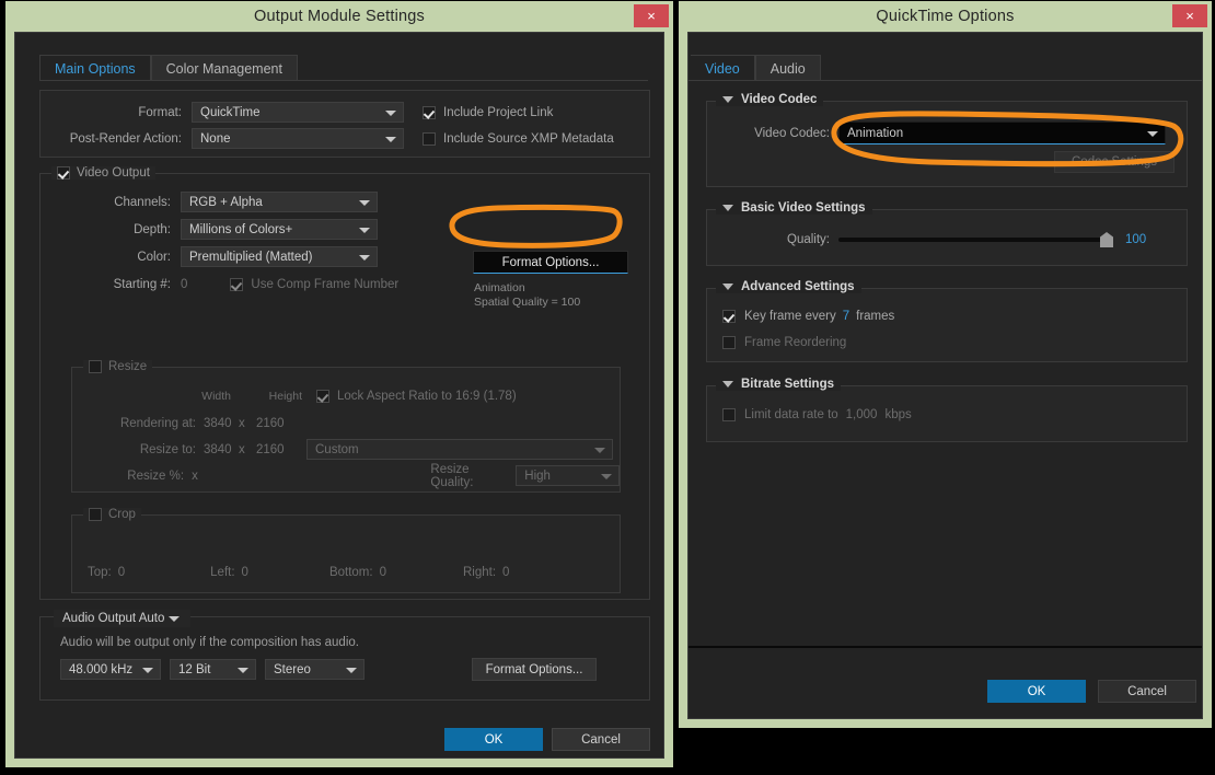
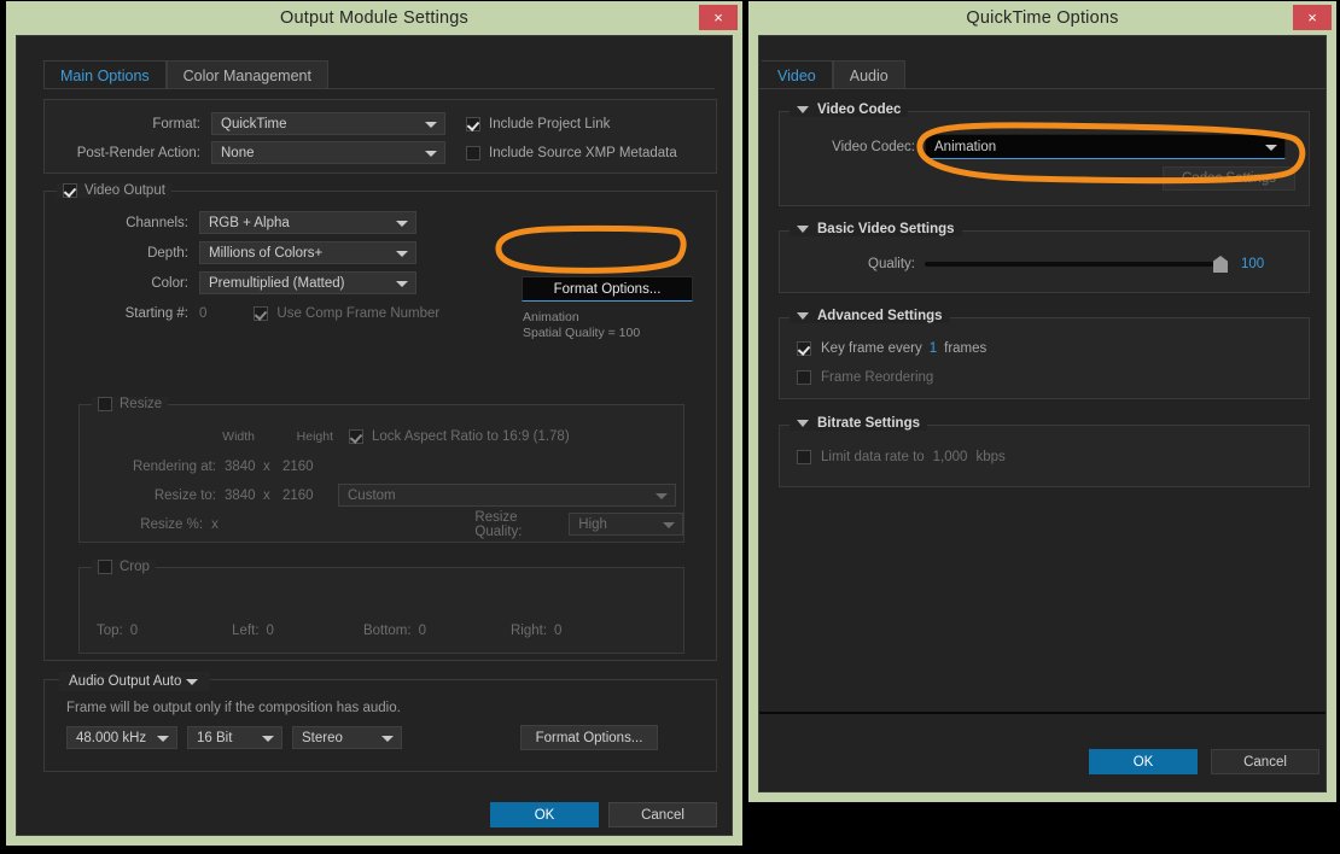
  Output Module Settings
  ×
  Main Options
  Color Management
  Format:
  QuickTime
  Include Project Link
  Post-Render Action:
  None
  Include Source XMP Metadata
  Video Output
  Channels:
  RGB + Alpha
  Depth:
  Millions of Colors+
  Color:
  Premultiplied (Matted)
  Starting #:
  0
  Use Comp Frame Number
  Format Options...
  Animation
  Spatial Quality = 100
  Resize
  Width
  Height
  Lock Aspect Ratio to 16:9 (1.78)
  Rendering at:
  3840
  x
  2160
  Resize to:
  3840
  x
  2160
  Custom
  Resize %:
  x
  Resize Quality:
  High
  Crop
  Top:
  0
  Left:
  0
  Bottom:
  0
  Right:
  0
  Audio Output Auto
- Audio will be output only if the composition has audio.
+ Frame will be output only if the composition has audio.
  48.000 kHz
- 12 Bit
+ 16 Bit
  Stereo
  Format Options...
  OK
  Cancel
  QuickTime Options
  ×
  Video
  Audio
  Video Codec
  Video Codec:
  Animation
  Basic Video Settings
  Quality:
  100
  Advanced Settings
  Key frame every
- 7
+ 1
  frames
  Frame Reordering
  Bitrate Settings
  Limit data rate to
  1,000
  kbps
  OK
  Cancel
